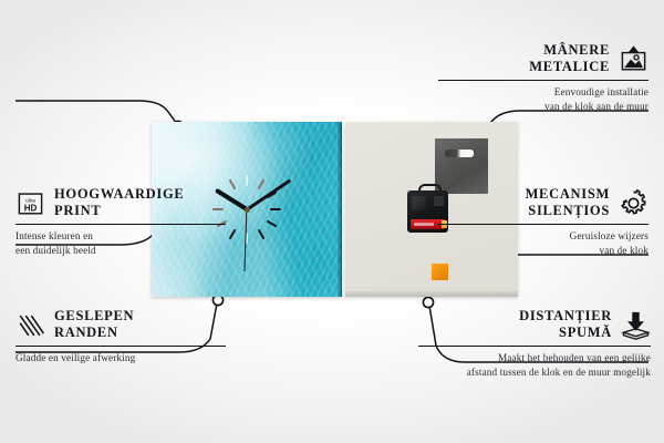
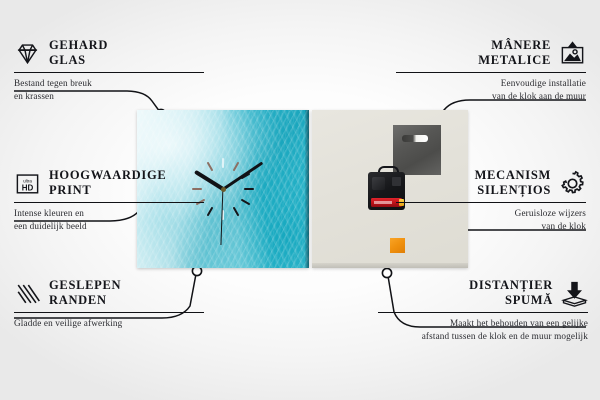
+ GEHARD
+ GLAS
+ Bestand tegen breuk
+ en krassen
  HD
  HOOGWAARDIGE
  PRINT
  Intense kleuren en
  een duidelijk beeld
  GESLEPEN
  RANDEN
  Gladde en veilige afwerking
  MÂNERE
  METALICE
  Eenvoudige installatie
  van de klok aan de muur
  MECANISM
  SILENȚIOS
  Geruisloze wijzers
  van de klok
  DISTANȚIER
  SPUMĂ
  Maakt het behouden van een gelijke
  afstand tussen de klok en de muur mogelijk
